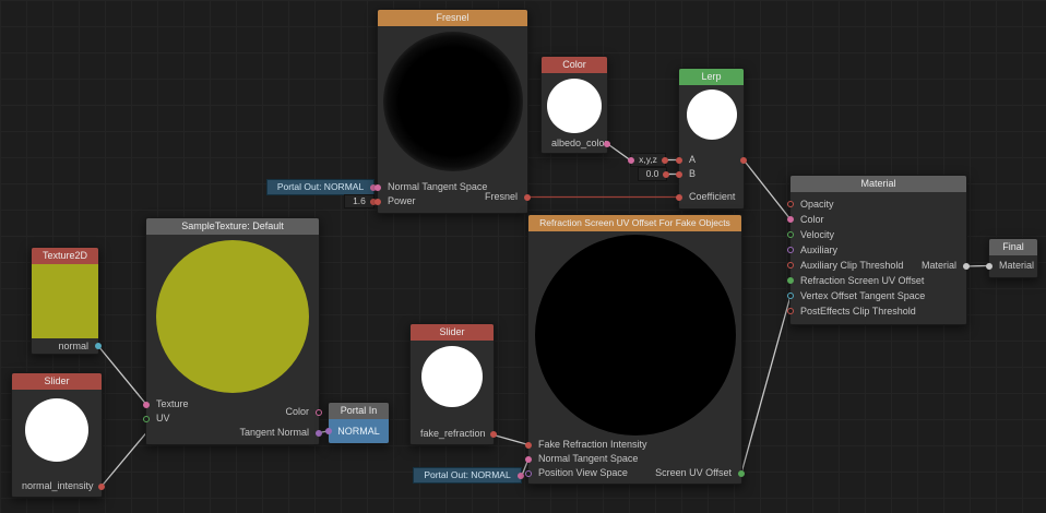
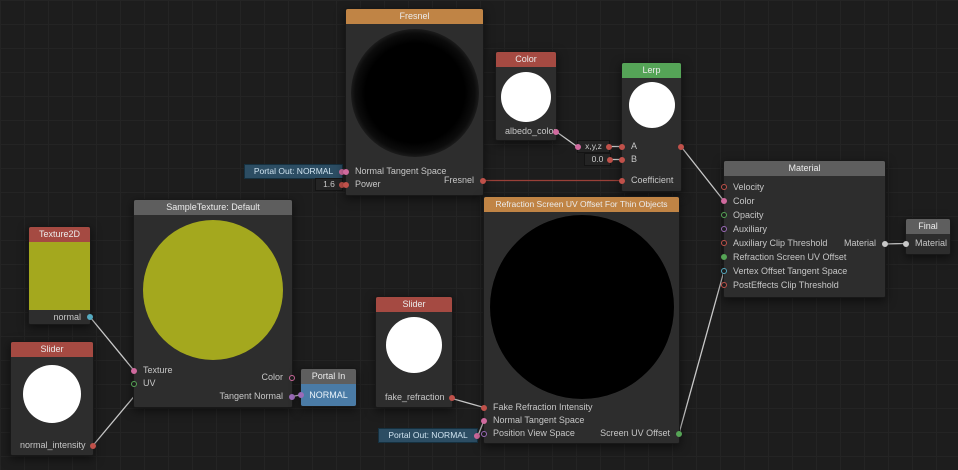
  Texture2D
  normal
  Slider
  normal_intensity
  SampleTexture: Default
  Texture
  UV
  Color
  Tangent Normal
  Portal In
  NORMAL
  Portal Out: NORMAL
  1.6
  Fresnel
  Normal Tangent Space
  Power
  Fresnel
  Color
  albedo_colo
  x,y,z
  0.0
  Lerp
  A
  B
  Coefficient
  Slider
  fake_refraction
  Portal Out: NORMAL
- Refraction Screen UV Offset For Fake Objects
+ Refraction Screen UV Offset For Thin Objects
  Fake Refraction Intensity
  Normal Tangent Space
  Position View Space
  Screen UV Offset
  Material
- Opacity
+ Velocity
  Color
- Velocity
+ Opacity
  Auxiliary
  Auxiliary Clip Threshold
  Refraction Screen UV Offset
  Vertex Offset Tangent Space
  PostEffects Clip Threshold
  Material
  Final
  Material
